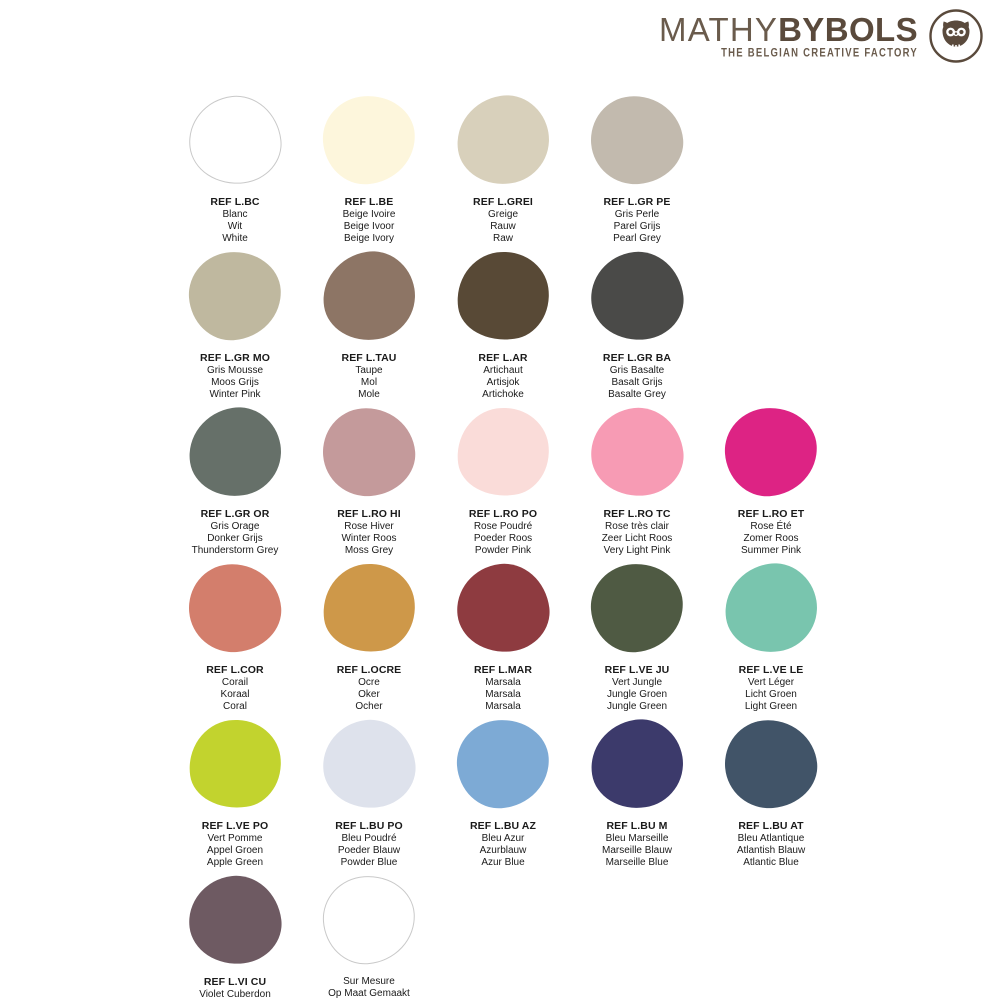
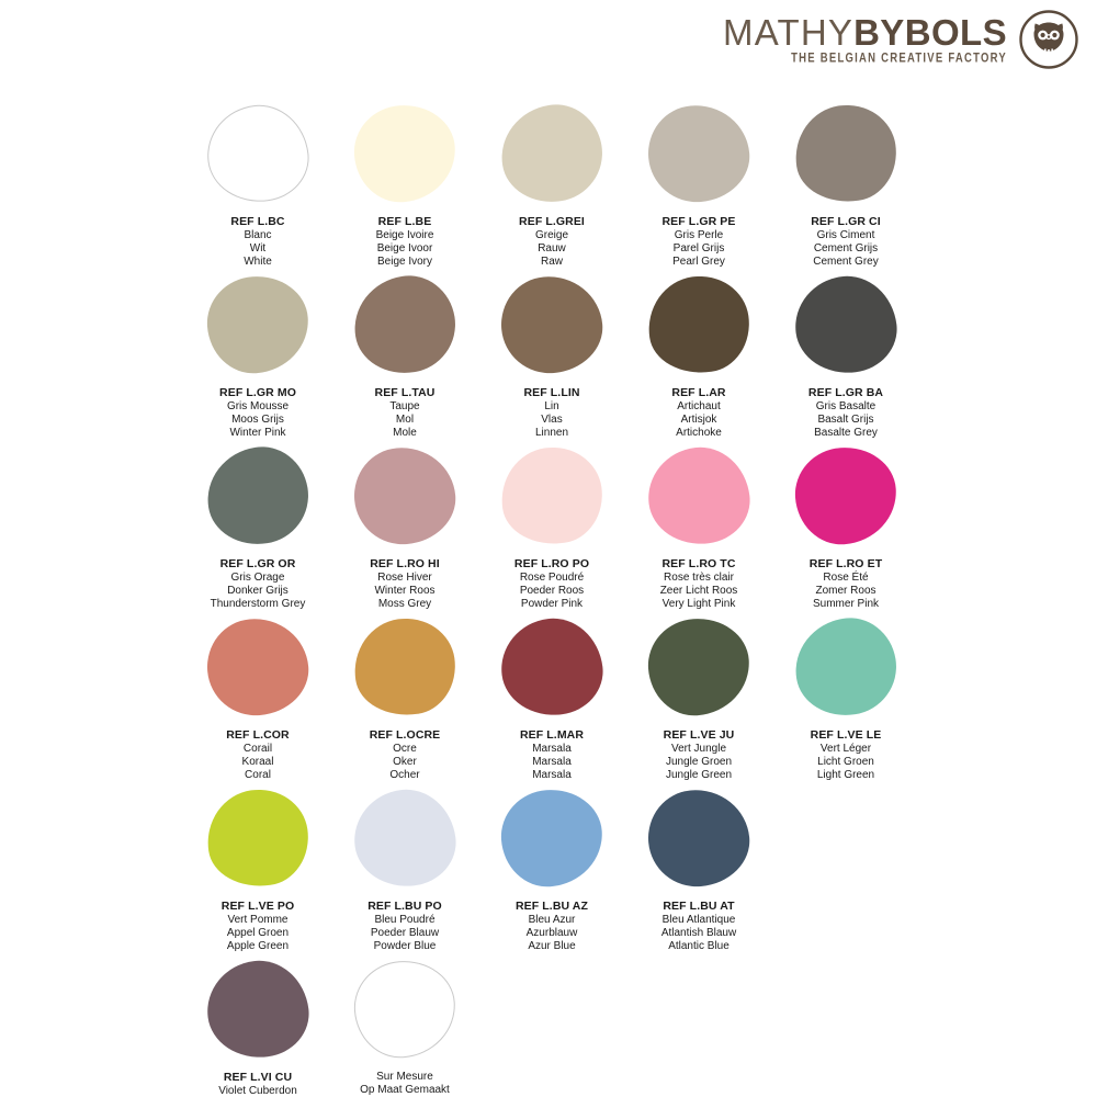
  MATHY
  BYBOLS
  THE BELGIAN CREATIVE FACTORY
  REF L.BC
  Blanc
  Wit
  White
  REF L.BE
  Beige Ivoire
  Beige Ivoor
  Beige Ivory
  REF L.GREI
  Greige
  Rauw
  Raw
  REF L.GR PE
  Gris Perle
  Parel Grijs
  Pearl Grey
+ REF L.GR CI
+ Gris Ciment
+ Cement Grijs
+ Cement Grey
  REF L.GR MO
  Gris Mousse
  Moos Grijs
  Winter Pink
  REF L.TAU
  Taupe
  Mol
  Mole
+ REF L.LIN
+ Lin
+ Vlas
+ Linnen
  REF L.AR
  Artichaut
  Artisjok
  Artichoke
  REF L.GR BA
  Gris Basalte
  Basalt Grijs
  Basalte Grey
  REF L.GR OR
  Gris Orage
  Donker Grijs
  Thunderstorm Grey
  REF L.RO HI
  Rose Hiver
  Winter Roos
  Moss Grey
  REF L.RO PO
  Rose Poudré
  Poeder Roos
  Powder Pink
  REF L.RO TC
  Rose très clair
  Zeer Licht Roos
  Very Light Pink
  REF L.RO ET
  Rose Été
  Zomer Roos
  Summer Pink
  REF L.COR
  Corail
  Koraal
  Coral
  REF L.OCRE
  Ocre
  Oker
  Ocher
  REF L.MAR
  Marsala
  Marsala
  Marsala
  REF L.VE JU
  Vert Jungle
  Jungle Groen
  Jungle Green
  REF L.VE LE
  Vert Léger
  Licht Groen
  Light Green
  REF L.VE PO
  Vert Pomme
  Appel Groen
  Apple Green
  REF L.BU PO
  Bleu Poudré
  Poeder Blauw
  Powder Blue
  REF L.BU AZ
  Bleu Azur
  Azurblauw
  Azur Blue
- REF L.BU M
- Bleu Marseille
- Marseille Blauw
- Marseille Blue
  REF L.BU AT
  Bleu Atlantique
  Atlantish Blauw
  Atlantic Blue
  REF L.VI CU
  Violet Cuberdon
  Sur Mesure
  Op Maat Gemaakt
